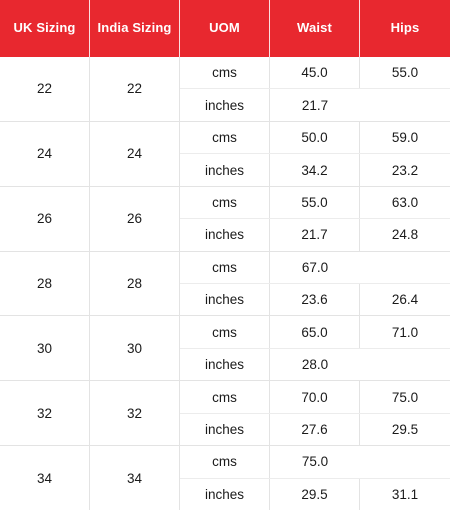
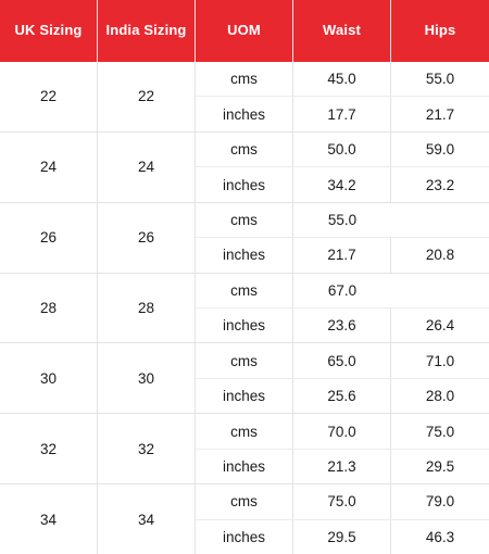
  UK Sizing
  India Sizing
  UOM
  Waist
  Hips
  22
  22
  cms
  45.0
  55.0
  inches
+ 17.7
  21.7
  24
  24
  cms
  50.0
  59.0
  inches
  34.2
  23.2
  26
  26
  cms
  55.0
- 63.0
  inches
  21.7
- 24.8
+ 20.8
  28
  28
  cms
  67.0
  inches
  23.6
  26.4
  30
  30
  cms
  65.0
  71.0
  inches
+ 25.6
  28.0
  32
  32
  cms
  70.0
  75.0
  inches
- 27.6
+ 21.3
  29.5
  34
  34
  cms
  75.0
+ 79.0
  inches
  29.5
- 31.1
+ 46.3
